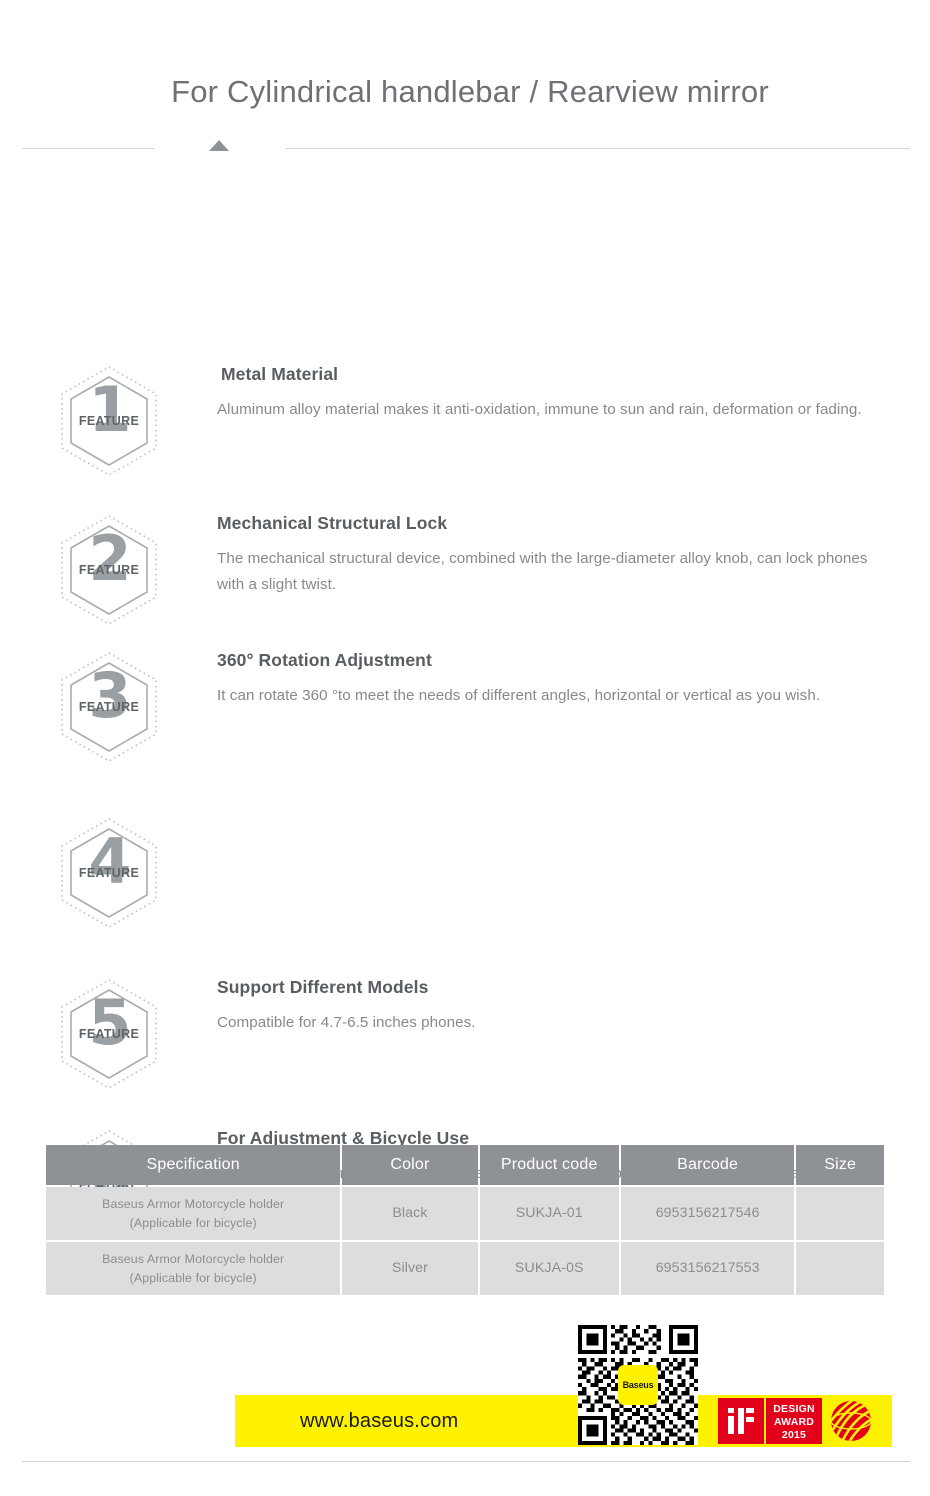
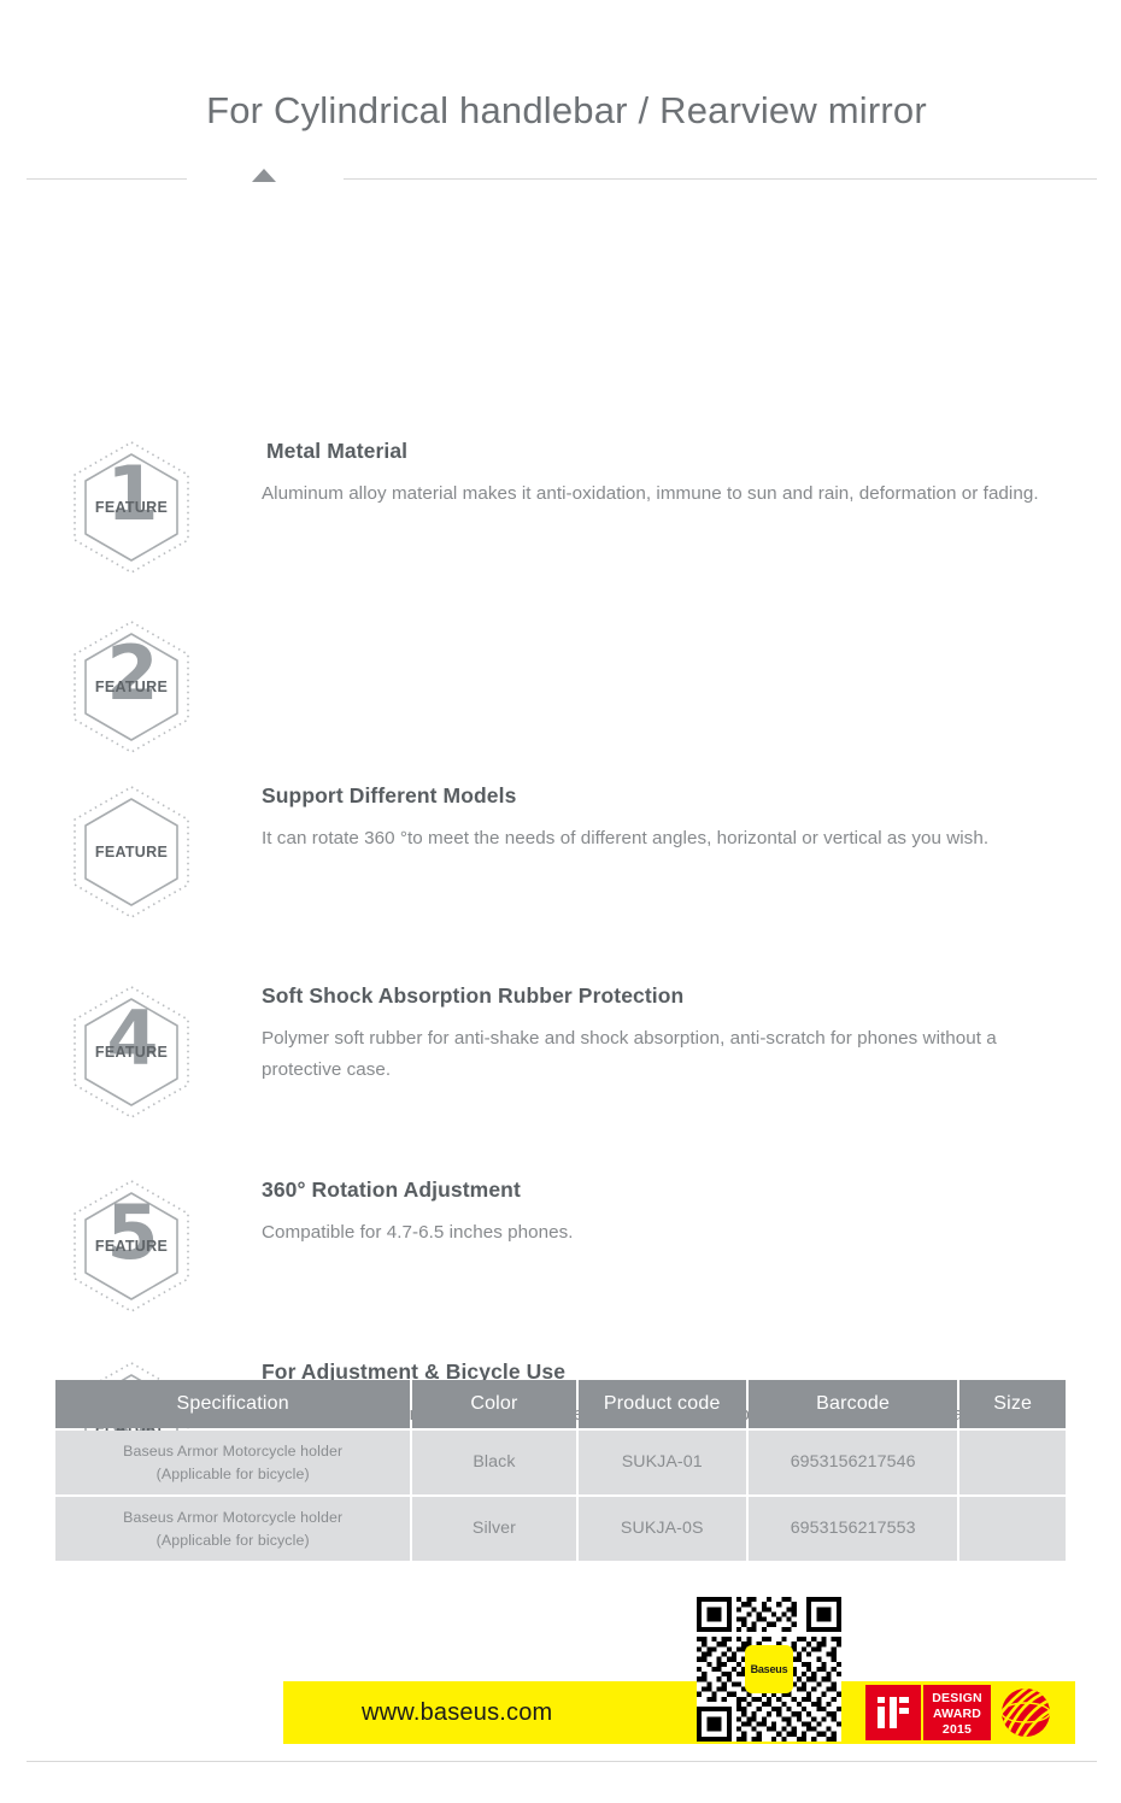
  For Cylindrical handlebar / Rearview mirror
  1
  FEATURE
  Metal Material
  Aluminum alloy material makes it anti-oxidation, immune to sun and rain, deformation or fading.
  2
  FEATURE
- Mechanical Structural Lock
- The mechanical structural device, combined with the large-diameter alloy knob, can lock phones with a slight twist.
- 3
  FEATURE
- 360° Rotation Adjustment
+ Support Different Models
  It can rotate 360 °to meet the needs of different angles, horizontal or vertical as you wish.
  4
  FEATURE
+ Soft Shock Absorption Rubber Protection
+ Polymer soft rubber for anti-shake and shock absorption, anti-scratch for phones without a protective case.
  5
  FEATURE
- Support Different Models
+ 360° Rotation Adjustment
  Compatible for 4.7-6.5 inches phones.
  FEATURE
  For Adjustment & Bicycle Use
  Specification	Color	Product code	Barcode	Size
  Baseus Armor Motorcycle holder (Applicable for bicycle)	Black	SUKJA-01	6953156217546
  Baseus Armor Motorcycle holder (Applicable for bicycle)	Silver	SUKJA-0S	6953156217553
  www.baseus.com
  Baseus
  DESIGN
  AWARD
  2015
